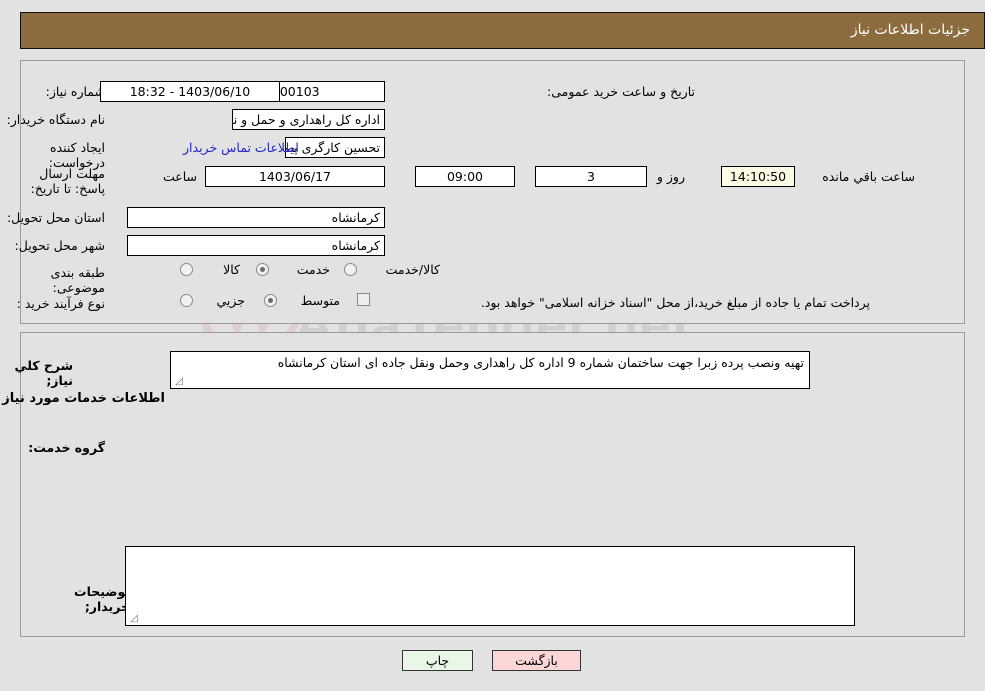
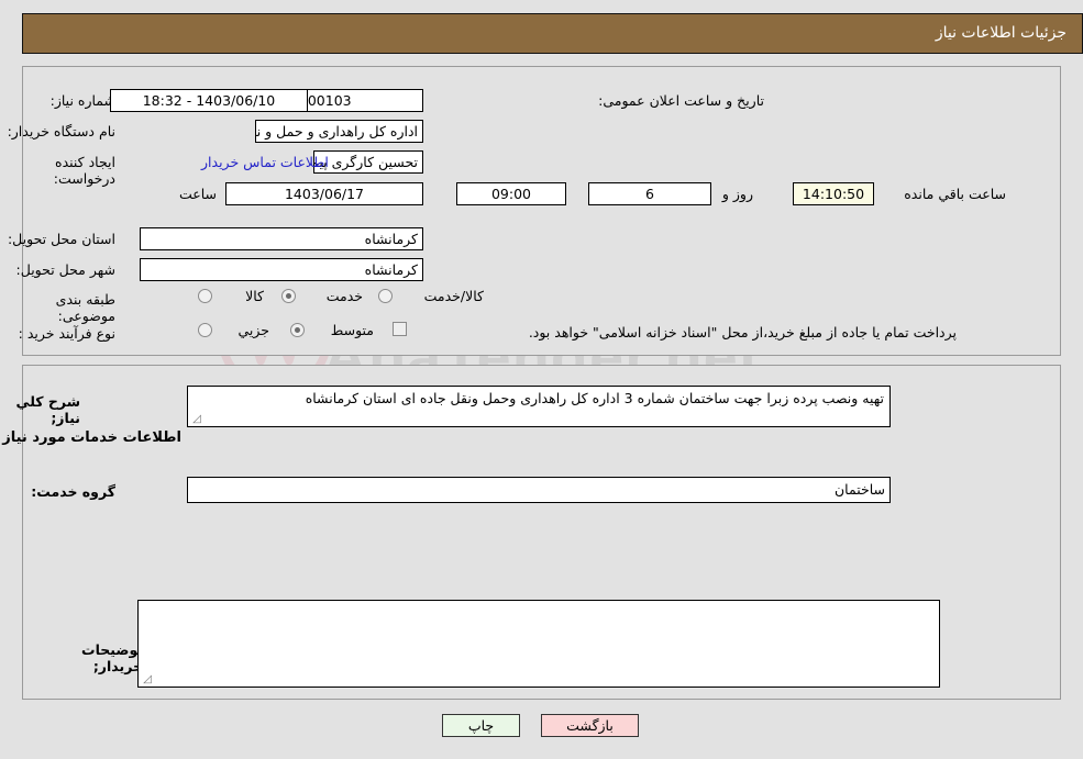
  AnaTender.net
  جزئیات اطلاعات نیاز
  ماره نیاز:
- تاریخ و ساعت خرید عمومی:
+ تاریخ و ساعت اعلان عمومی:
  1403/06/10 - 18:32
  نام دستگاه خریدار:
  ایجاد کننده درخواست:
  اطلاعات تماس خریدار
- مهلت ارسال پاسخ: تا تاریخ:
  1403/06/17
  ساعت
  09:00
- 3
+ 6
  روز و
  14:10:50
  ساعت باقي مانده
  استان محل تحویل:
  کرمانشاه
  شهر محل تحویل:
  کرمانشاه
  طبقه بندی موضوعی:
  کالا
  خدمت
  کالا/خدمت
  نوع فرآیند خرید :
  جزیي
  متوسط
  پرداخت تمام یا جاده از مبلغ خرید،از محل "اسناد خزانه اسلامی" خواهد بود.
  شرح کلي نیاز;
- تهیه ونصب پرده زبرا جهت ساختمان شماره 9 اداره کل راهداری وحمل ونقل جاده ای استان کرمانشاه
+ تهیه ونصب پرده زبرا جهت ساختمان شماره 3 اداره کل راهداری وحمل ونقل جاده ای استان کرمانشاه
  ◿
  اطلاعات خدمات مورد نیاز
  گروه خدمت:
+ ساختمان
  وضیحاتریدار;
  ◿
  چاپ
  بازگشت
